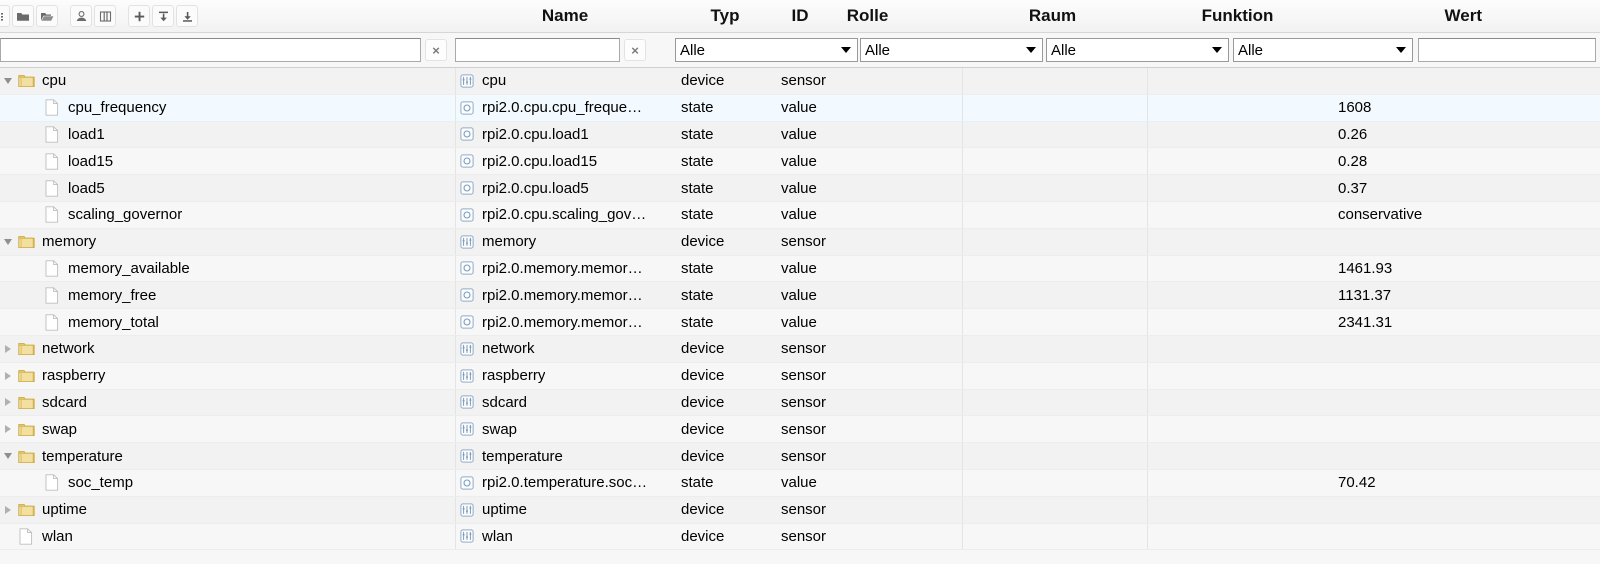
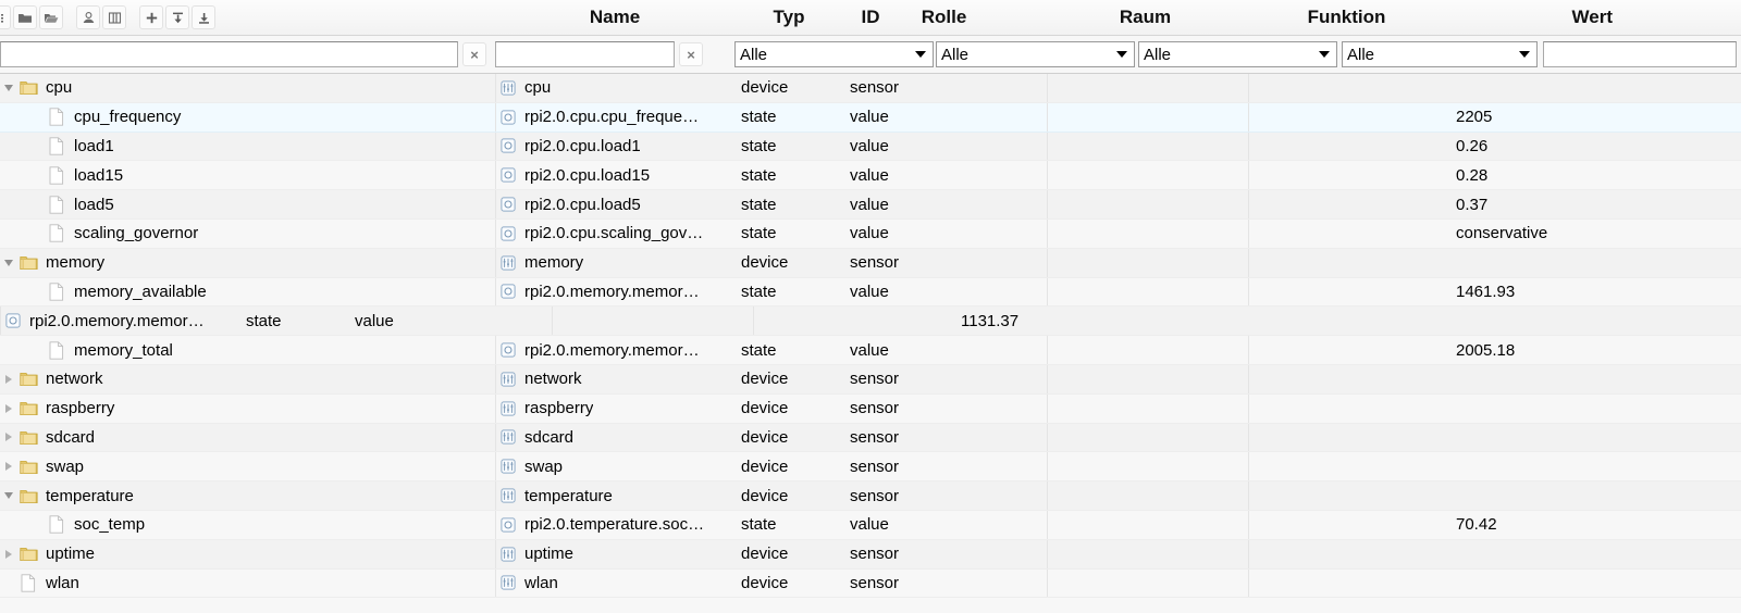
  ID
  Name
  Typ
  Rolle
  Raum
  Funktion
  Wert
  ×
  ×
  Alle
  Alle
  Alle
  Alle
  cpu
  cpu
  device
  sensor
  cpu_frequency
  rpi2.0.cpu.cpu_freque…
  state
  value
- 1608
+ 2205
  load1
  rpi2.0.cpu.load1
  state
  value
  0.26
  load15
  rpi2.0.cpu.load15
  state
  value
  0.28
  load5
  rpi2.0.cpu.load5
  state
  value
  0.37
  scaling_governor
  rpi2.0.cpu.scaling_gov…
  state
  value
  conservative
  memory
  memory
  device
  sensor
  memory_available
  rpi2.0.memory.memor…
  state
  value
  1461.93
- memory_free
  rpi2.0.memory.memor…
  state
  value
  1131.37
  memory_total
  rpi2.0.memory.memor…
  state
  value
- 2341.31
+ 2005.18
  network
  network
  device
  sensor
  raspberry
  raspberry
  device
  sensor
  sdcard
  sdcard
  device
  sensor
  swap
  swap
  device
  sensor
  temperature
  temperature
  device
  sensor
  soc_temp
  rpi2.0.temperature.soc…
  state
  value
  70.42
  uptime
  uptime
  device
  sensor
  wlan
  wlan
  device
  sensor
